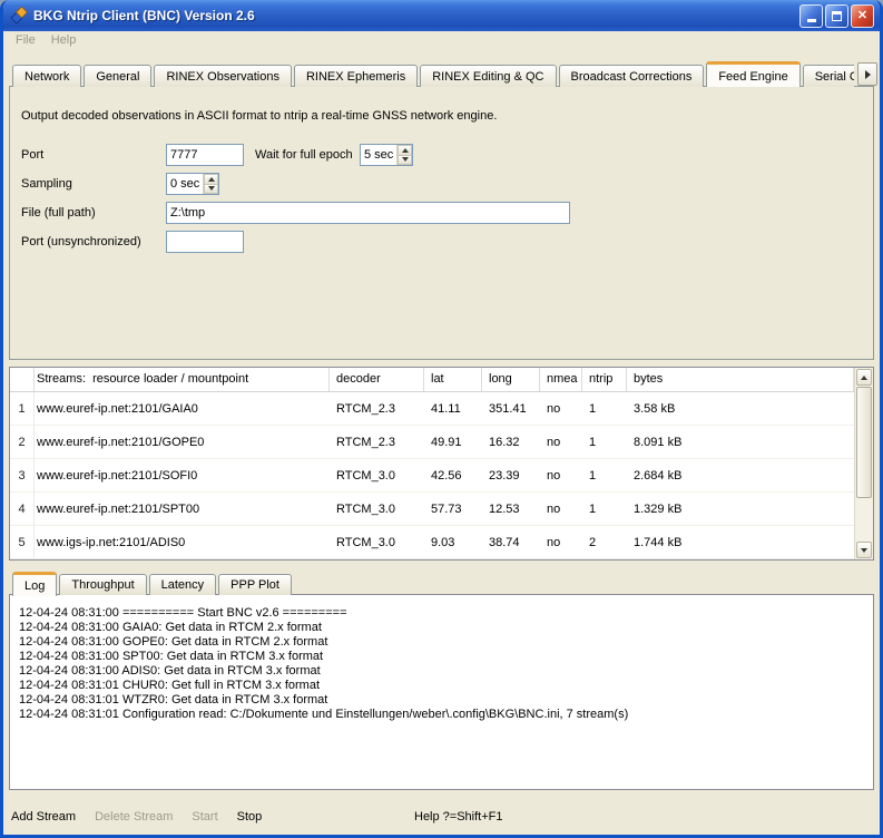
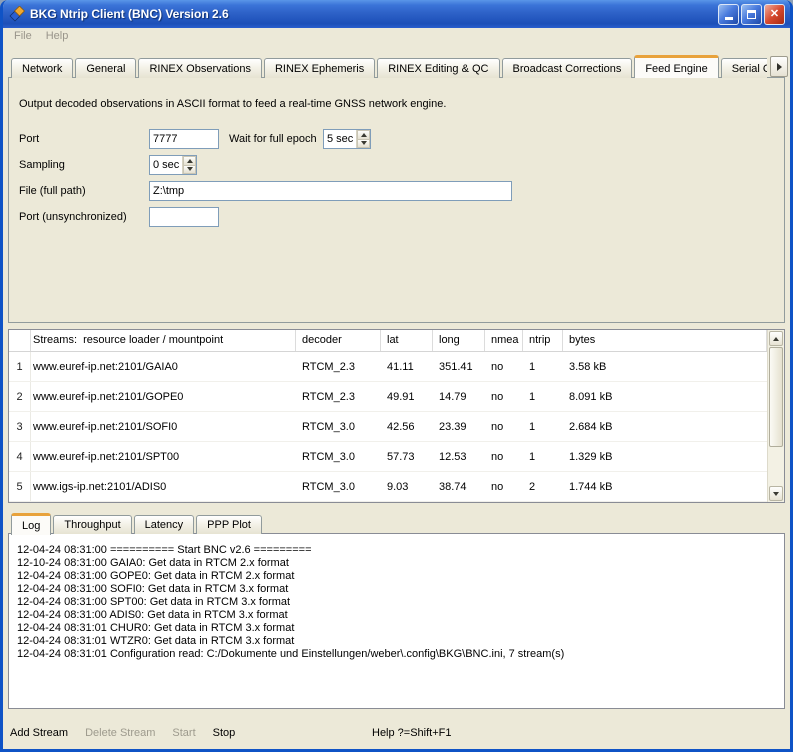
  BKG Ntrip Client (BNC) Version 2.6
  ✕
  File
  Help
  Network
  General
  RINEX Observations
  RINEX Ephemeris
  RINEX Editing & QC
  Broadcast Corrections
  Feed Engine
  Serial
- Output decoded observations in ASCII format to ntrip a real-time GNSS network engine.
+ Output decoded observations in ASCII format to feed a real-time GNSS network engine.
  Port
  7777
  Wait for full epoch
  5 sec
  Sampling
  0 sec
  File (full path)
  Z:\tmp
  Port (unsynchronized)
  Streams: resource loader / mountpoint
  decoder
  lat
  long
  nmea
  ntrip
  bytes
  1
  www.euref-ip.net:2101/GAIA0
  RTCM_2.3
  41.11
  351.41
  no
  1
  3.58 kB
  2
  www.euref-ip.net:2101/GOPE0
  RTCM_2.3
  49.91
- 16.32
+ 14.79
  no
  1
  8.091 kB
  3
  www.euref-ip.net:2101/SOFI0
  RTCM_3.0
  42.56
  23.39
  no
  1
  2.684 kB
  4
  www.euref-ip.net:2101/SPT00
  RTCM_3.0
  57.73
  12.53
  no
  1
  1.329 kB
  5
  www.igs-ip.net:2101/ADIS0
  RTCM_3.0
  9.03
  38.74
  no
  2
  1.744 kB
  Log
  Throughput
  Latency
  PPP Plot
  12-04-24 08:31:00 ========== Start BNC v2.6 =========
- 12-04-24 08:31:00 GAIA0: Get data in RTCM 2.x format
+ 12-10-24 08:31:00 GAIA0: Get data in RTCM 2.x format
  12-04-24 08:31:00 GOPE0: Get data in RTCM 2.x format
+ 12-04-24 08:31:00 SOFI0: Get data in RTCM 3.x format
  12-04-24 08:31:00 SPT00: Get data in RTCM 3.x format
  12-04-24 08:31:00 ADIS0: Get data in RTCM 3.x format
- 12-04-24 08:31:01 CHUR0: Get full in RTCM 3.x format
+ 12-04-24 08:31:01 CHUR0: Get data in RTCM 3.x format
  12-04-24 08:31:01 WTZR0: Get data in RTCM 3.x format
  12-04-24 08:31:01 Configuration read: C:/Dokumente und Einstellungen/weber\.config\BKG\BNC.ini, 7 stream(s)
  Add Stream Delete Stream Start Stop
  Help ?=Shift+F1
